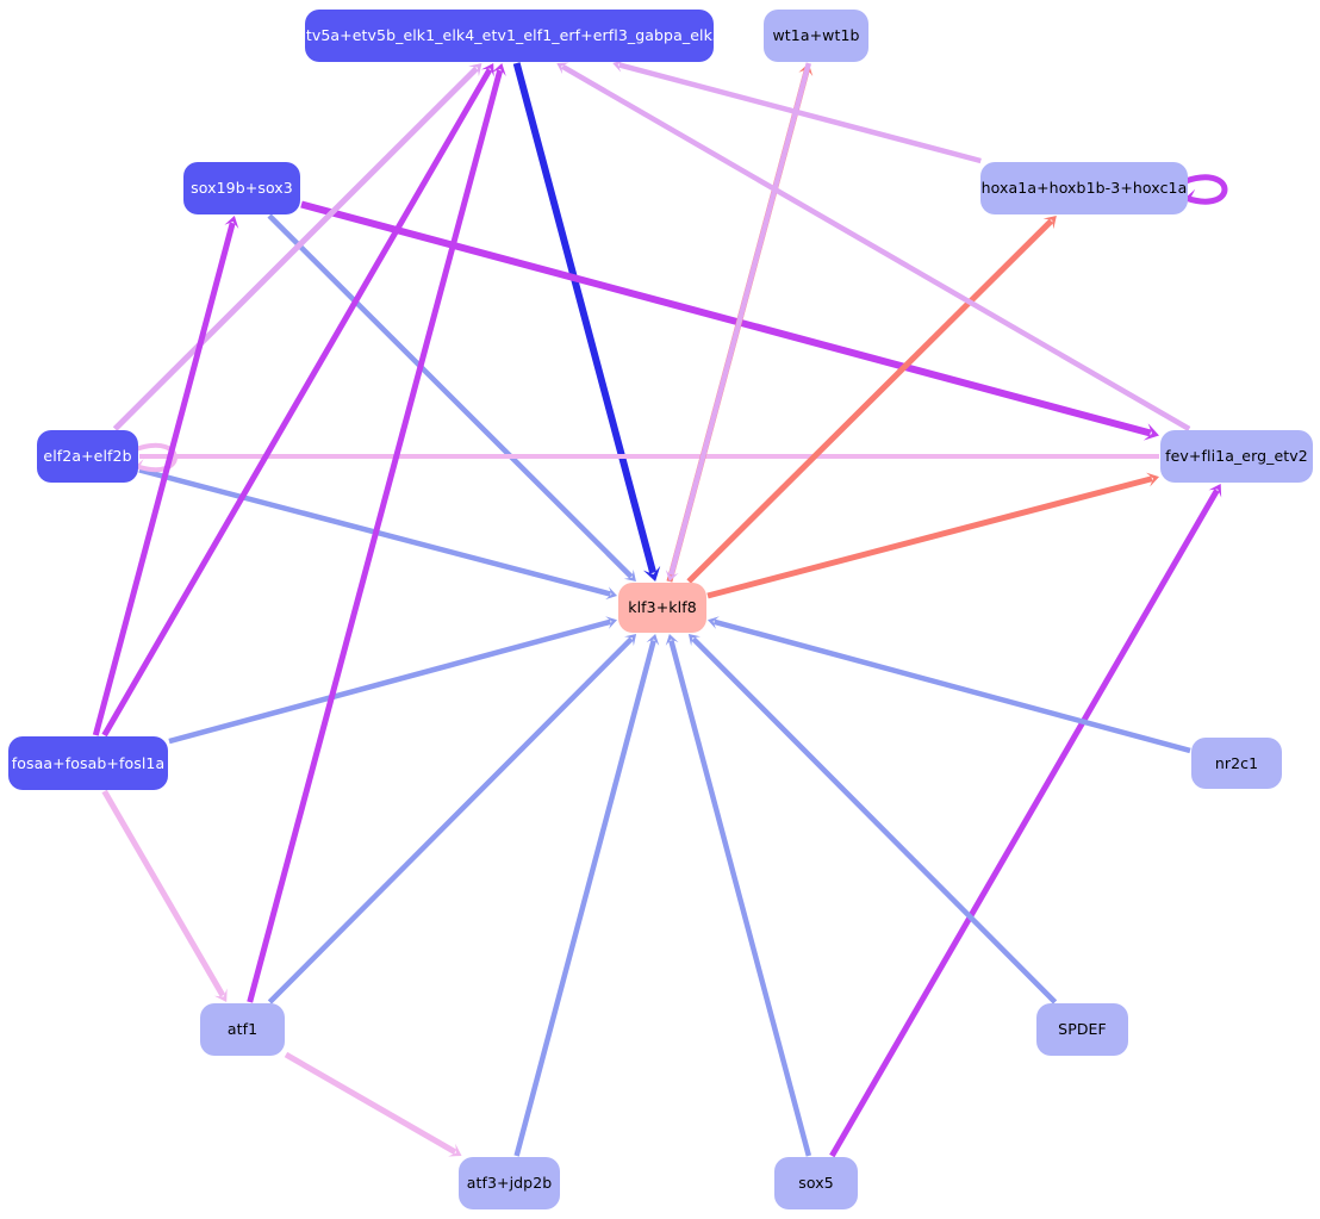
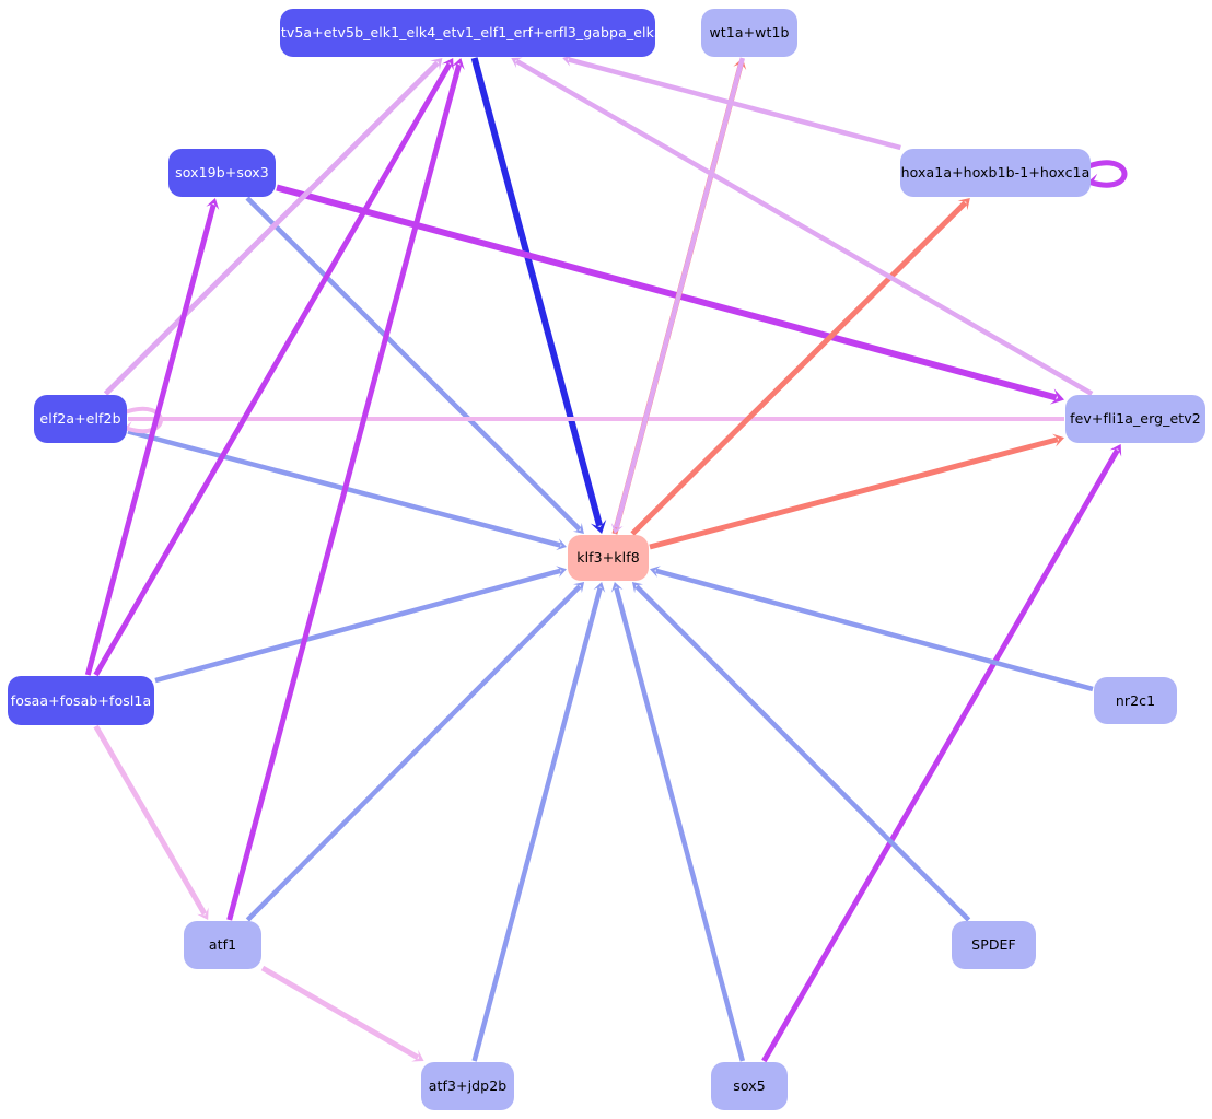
  etv5a+etv5b_elk1_elk4_etv1_elf1_erf+erfl3_gabpa_elk3
  wt1a+wt1b
  sox19b+sox3
- hoxa1a+hoxb1b-3+hoxc1a
+ hoxa1a+hoxb1b-1+hoxc1a
  elf2a+elf2b
  fev+fli1a_erg_etv2
  klf3+klf8
  fosaa+fosab+fosl1a
  nr2c1
  atf1
  SPDEF
  atf3+jdp2b
  sox5
